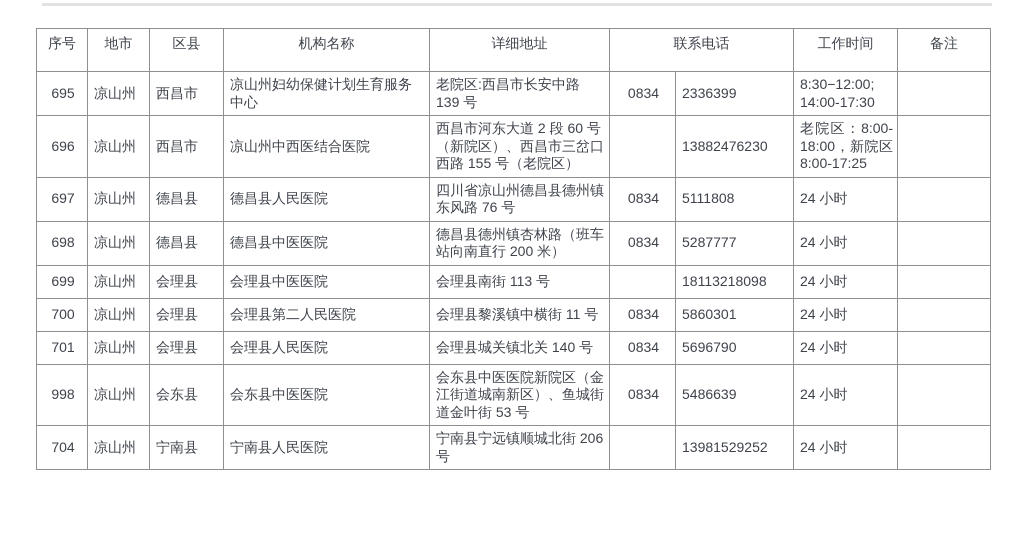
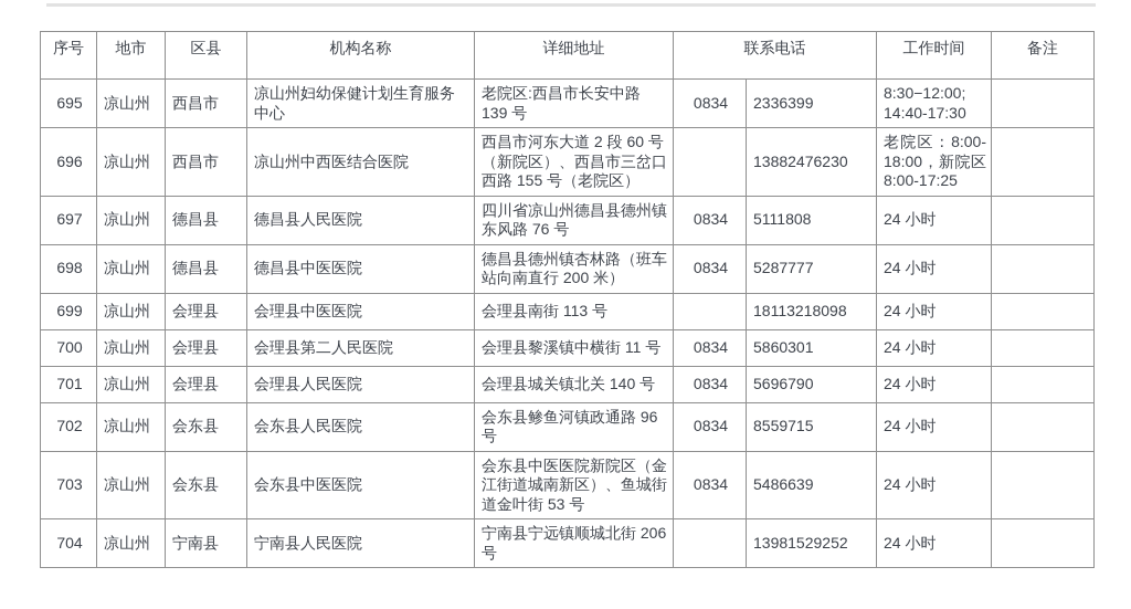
  序号	地市	区县	机构名称	详细地址	联系电话	工作时间	备注
- 695	凉山州	西昌市	凉山州妇幼保健计划生育服务中心	老院区:西昌市长安中路 139 号	0834	2336399	8:30−12:00; 14:00-17:30
+ 695	凉山州	西昌市	凉山州妇幼保健计划生育服务中心	老院区:西昌市长安中路 139 号	0834	2336399	8:30−12:00; 14:40-17:30
  696	凉山州	西昌市	凉山州中西医结合医院	西昌市河东大道 2 段 60 号（新院区）、西昌市三岔口西路 155 号（老院区）		13882476230	老院区：8:00-18:00，新院区 8:00-17:25
  697	凉山州	德昌县	德昌县人民医院	四川省凉山州德昌县德州镇东风路 76 号	0834	5111808	24 小时
  698	凉山州	德昌县	德昌县中医医院	德昌县德州镇杏林路（班车站向南直行 200 米）	0834	5287777	24 小时
  699	凉山州	会理县	会理县中医医院	会理县南街 113 号		18113218098	24 小时
  700	凉山州	会理县	会理县第二人民医院	会理县黎溪镇中横街 11 号	0834	5860301	24 小时
  701	凉山州	会理县	会理县人民医院	会理县城关镇北关 140 号	0834	5696790	24 小时
+ 702	凉山州	会东县	会东县人民医院	会东县鲹鱼河镇政通路 96 号	0834	8559715	24 小时
- 998	凉山州	会东县	会东县中医医院	会东县中医医院新院区（金江街道城南新区）、鱼城街道金叶街 53 号	0834	5486639	24 小时
+ 703	凉山州	会东县	会东县中医医院	会东县中医医院新院区（金江街道城南新区）、鱼城街道金叶街 53 号	0834	5486639	24 小时
  704	凉山州	宁南县	宁南县人民医院	宁南县宁远镇顺城北街 206 号		13981529252	24 小时
